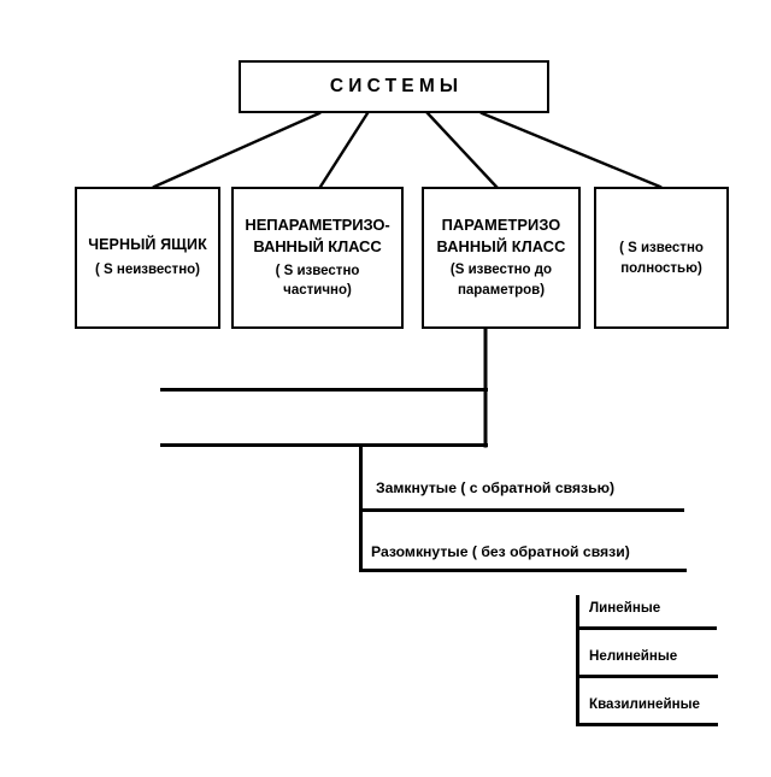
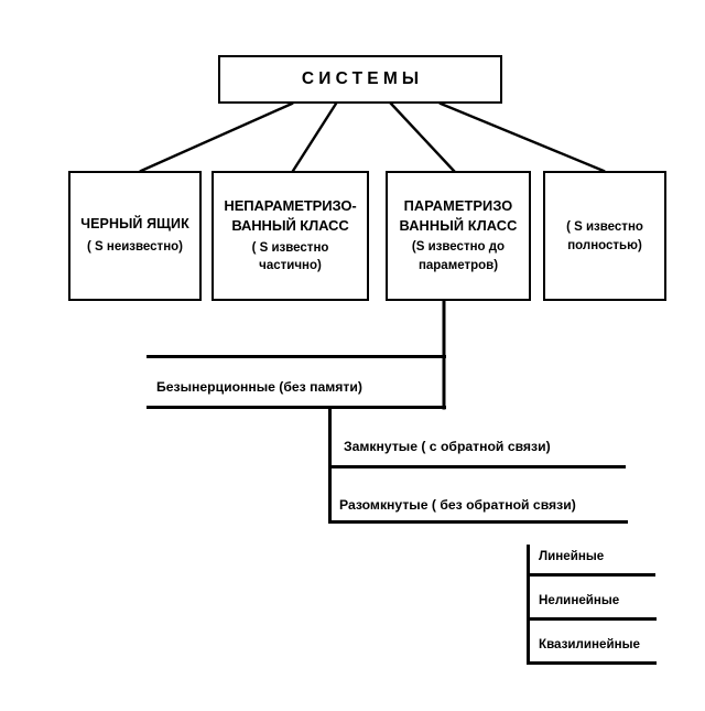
  СИСТЕМЫ
  ЧЕРНЫЙ ЯЩИК
  ( S неизвестно)
  НЕПАРАМЕТРИЗО-
  ВАННЫЙ КЛАСС
  ( S известно
  частично)
  ПАРАМЕТРИЗО
  ВАННЫЙ КЛАСС
  (S известно до
  параметров)
  ( S известно
  полностью)
+ Безынерционные (без памяти)
- Замкнутые ( с обратной связью)
+ Замкнутые ( с обратной связи)
  Разомкнутые ( без обратной связи)
  Линейные
  Нелинейные
  Квазилинейные
